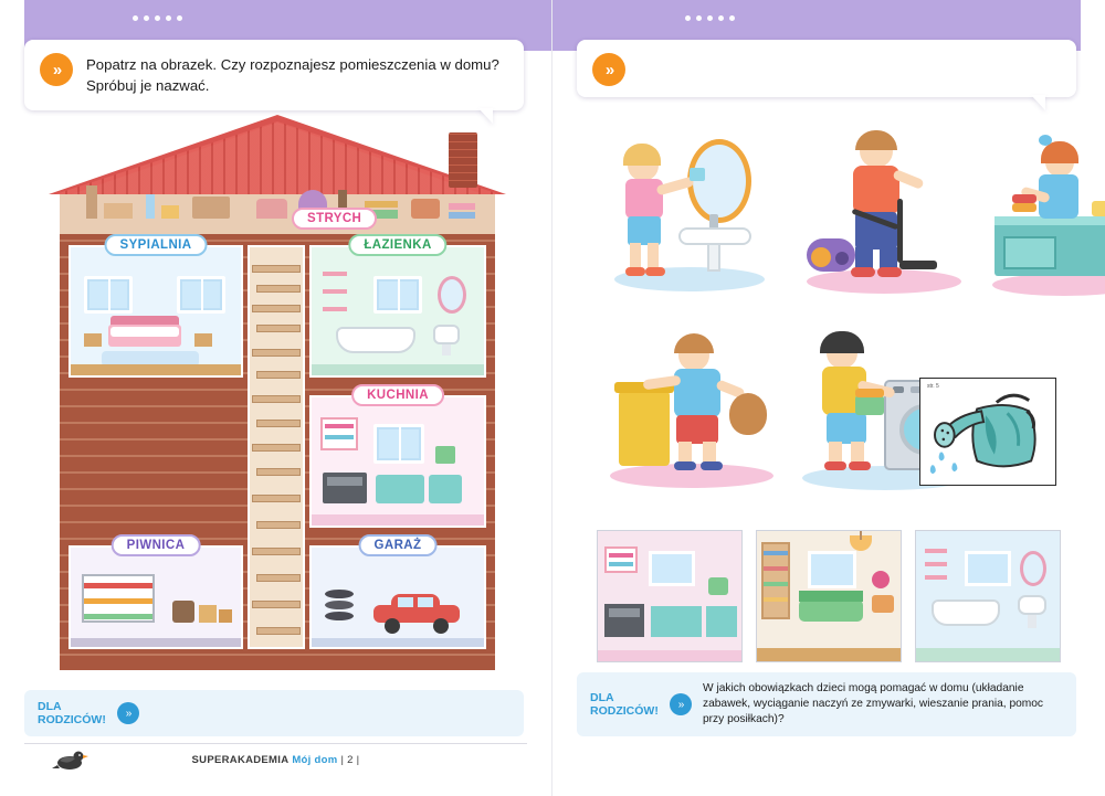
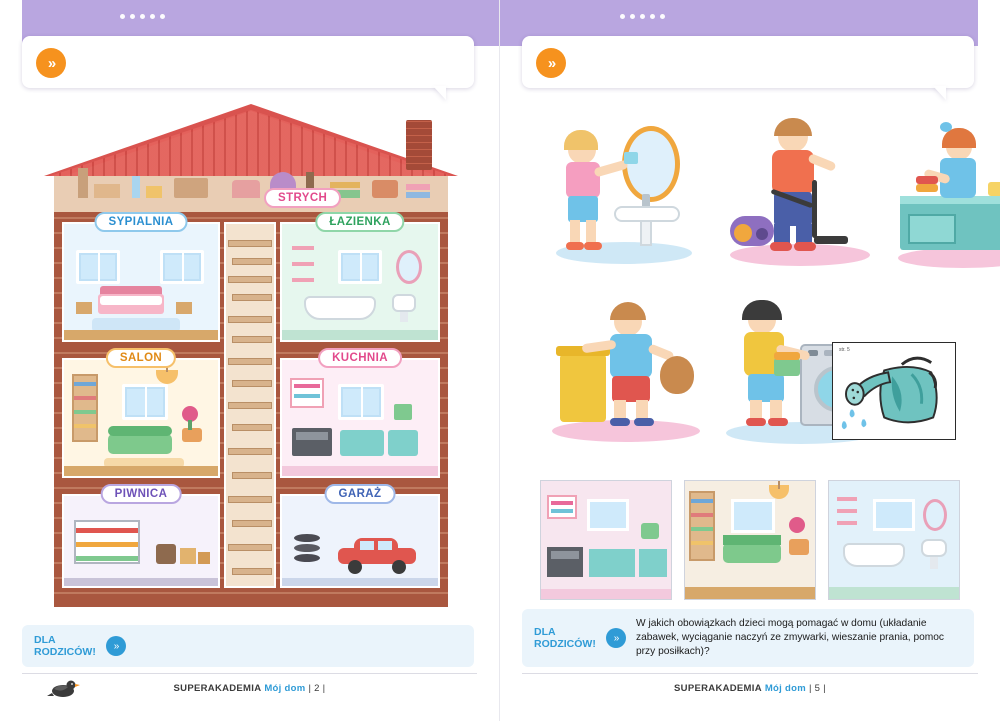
  »
- Popatrz na obrazek. Czy rozpoznajesz pomieszczenia w domu? Spróbuj je nazwać.
  STRYCH
  SYPIALNIA
  ŁAZIENKA
+ SALON
  KUCHNIA
  PIWNICA
  GARAŻ
  DLA RODZICÓW!
  »
  SUPERAKADEMIA Mój dom | 2 |
  »
  DLA RODZICÓW!
  »
  W jakich obowiązkach dzieci mogą pomagać w domu (układanie zabawek, wyciąganie naczyń ze zmywarki, wieszanie prania, pomoc przy posiłkach)?
+ SUPERAKADEMIA Mój dom | 5 |
